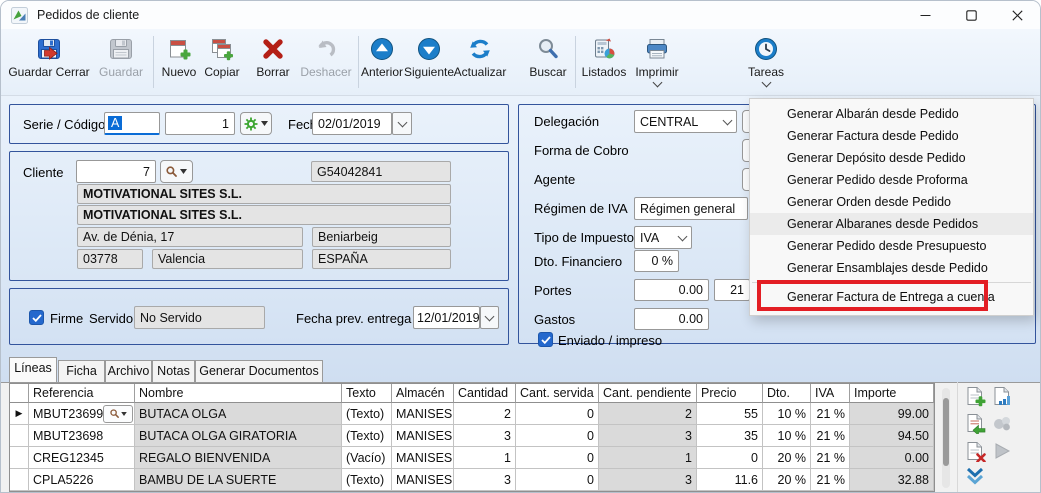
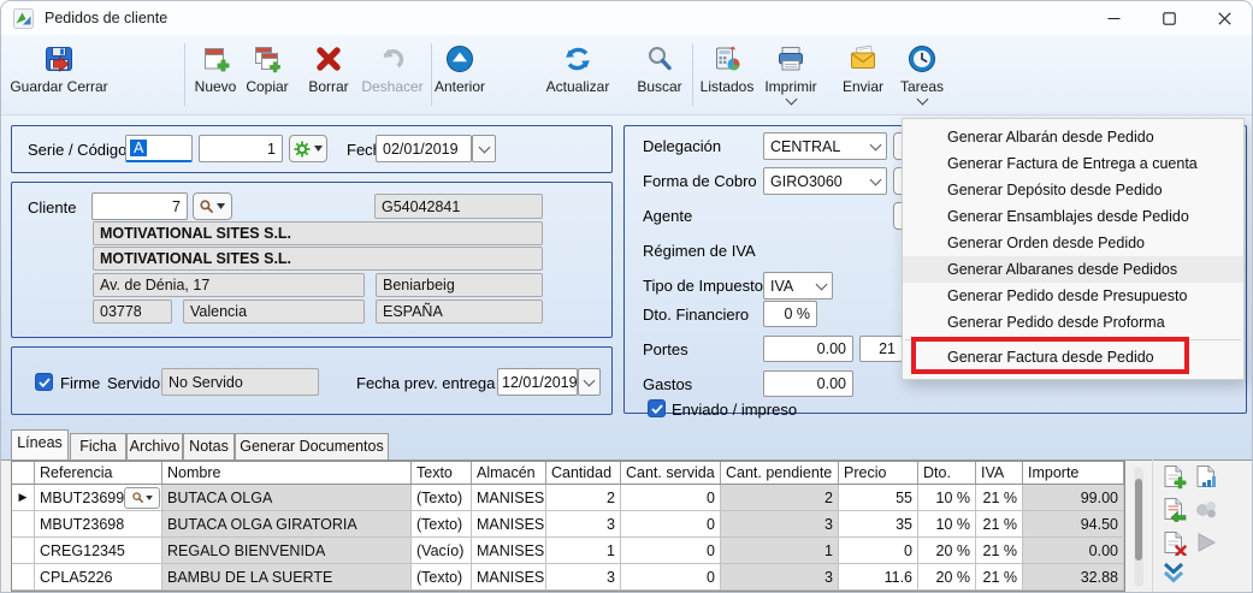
  Pedidos de cliente
  Guardar Cerrar
- Guardar
  Nuevo
  Copiar
  Borrar
  Deshacer
  Anterior
- Siguiente
  Actualizar
  Buscar
  Listados
  Imprimir
+ Enviar
  Tareas
  Serie / Código
  A
  1
  02/01/2019
  Cliente
  7
  G54042841
  MOTIVATIONAL SITES S.L.
  MOTIVATIONAL SITES S.L.
  Av. de Dénia, 17
  Beniarbeig
  03778
  Valencia
  ESPAÑA
  Firme
  Servido
  No Servido
  Fecha prev. entrega
  12/01/2019
  Delegación
  CENTRAL
  Forma de Cobro
+ GIRO3060
  Agente
  Régimen de IVA
- Régimen general
  Tipo de Impuesto
  IVA
  Dto. Financiero
  0 %
  Portes
  0.00
  21
  Gastos
  0.00
  Enviado / impreso
  Líneas
  Ficha
  Archivo
  Notas
  Generar Documentos
  Referencia
  Nombre
  Texto
  Almacén
  Cantidad
  Cant. servida
  Cant. pendiente
  Precio
  Dto.
  IVA
  Importe
  ▶
  MBUT23699
  BUTACA OLGA
  (Texto)
  MANISES
  2
  0
  2
  55
  10 %
  21 %
  99.00
  MBUT23698
  BUTACA OLGA GIRATORIA
  (Texto)
  MANISES
  3
  0
  3
  35
  10 %
  21 %
  94.50
  CREG12345
  REGALO BIENVENIDA
  (Vacío)
  MANISES
  1
  0
  1
  0
  20 %
  21 %
  0.00
  CPLA5226
  BAMBU DE LA SUERTE
  (Texto)
  MANISES
  3
  0
  3
  11.6
  20 %
  21 %
  32.88
  Generar Albarán desde Pedido
- Generar Factura desde Pedido
+ Generar Factura de Entrega a cuenta
  Generar Depósito desde Pedido
- Generar Pedido desde Proforma
+ Generar Ensamblajes desde Pedido
  Generar Orden desde Pedido
  Generar Albaranes desde Pedidos
  Generar Pedido desde Presupuesto
- Generar Ensamblajes desde Pedido
+ Generar Pedido desde Proforma
- Generar Factura de Entrega a cuenta
+ Generar Factura desde Pedido
